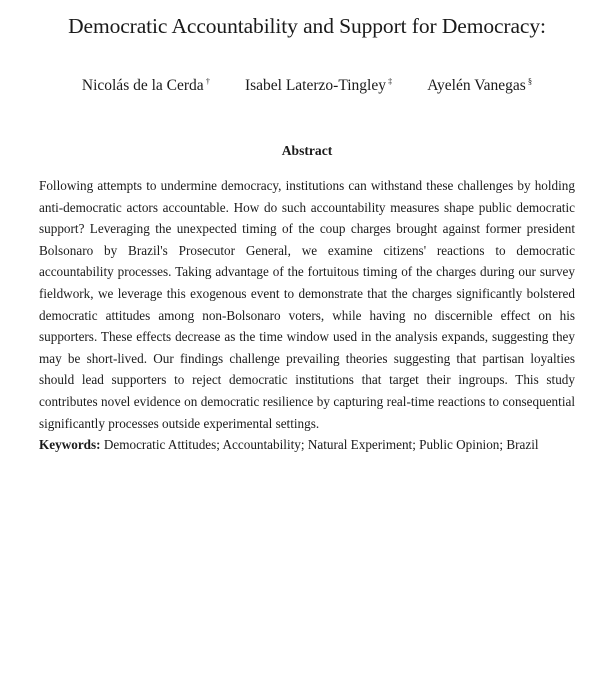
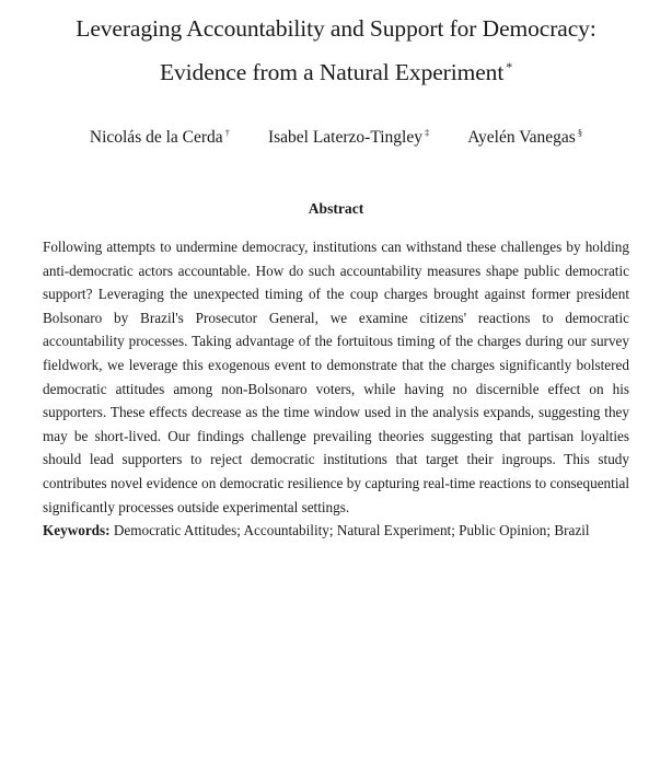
- Democratic Accountability and Support for Democracy:
+ Leveraging Accountability and Support for Democracy:
+ Evidence from a Natural Experiment *
  Nicolás de la Cerda † Isabel Laterzo-Tingley ‡ Ayelén Vanegas §
  Abstract
  Following attempts to undermine democracy, institutions can withstand these challenges by holding anti-democratic actors accountable. How do such accountability measures shape public democratic support? Leveraging the unexpected timing of the coup charges brought against former president Bolsonaro by Brazil's Prosecutor General, we examine citizens' reactions to democratic accountability processes. Taking advantage of the fortuitous timing of the charges during our survey fieldwork, we leverage this exogenous event to demonstrate that the charges significantly bolstered democratic attitudes among non-Bolsonaro voters, while having no discernible effect on his supporters. These effects decrease as the time window used in the analysis expands, suggesting they may be short-lived. Our findings challenge prevailing theories suggesting that partisan loyalties should lead supporters to reject democratic institutions that target their ingroups. This study contributes novel evidence on democratic resilience by capturing real-time reactions to consequential significantly processes outside experimental settings.
  Keywords: Democratic Attitudes; Accountability; Natural Experiment; Public Opinion; Brazil
